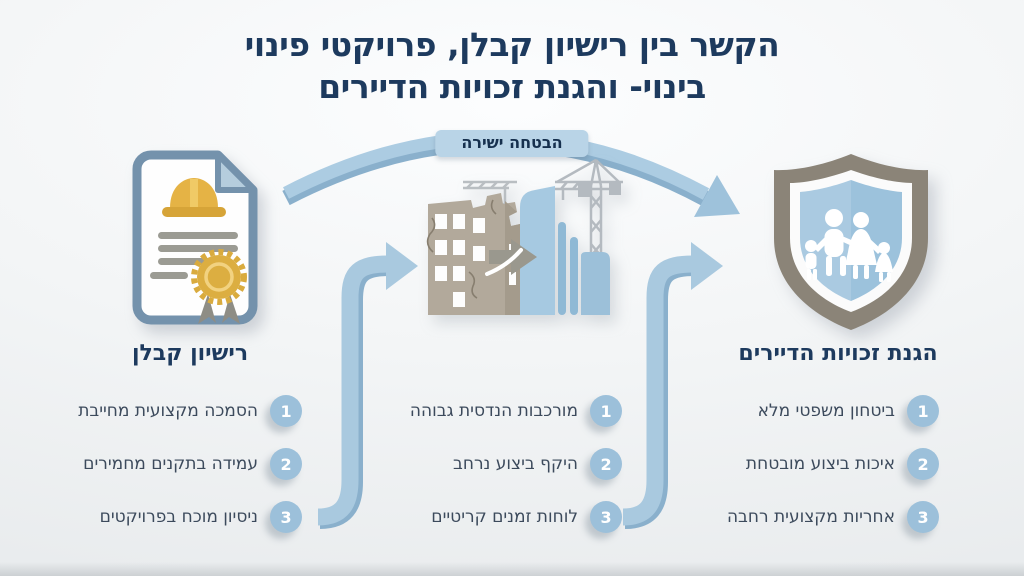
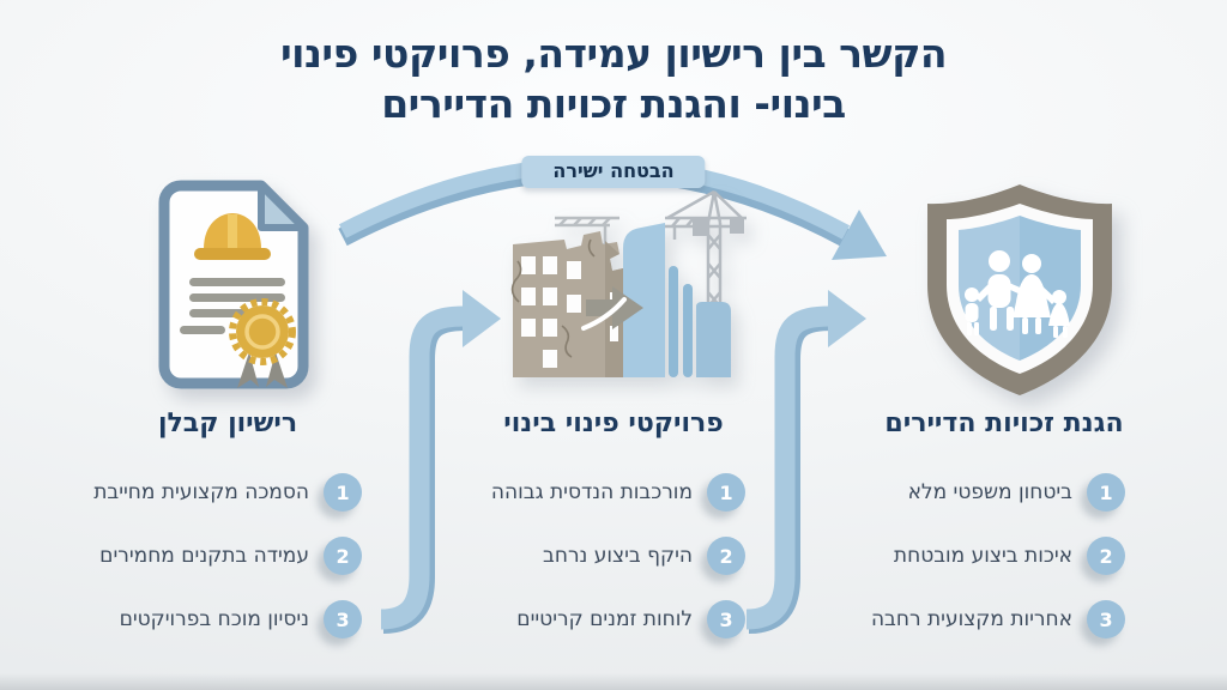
- הקשר בין רישיון קבלן, פרויקטי פינוי
+ הקשר בין רישיון עמידה, פרויקטי פינוי
  בינוי- והגנת זכויות הדיירים
  הבטחה ישירה
  רישיון קבלן
+ פרויקטי פינוי בינוי
  הגנת זכויות הדיירים
  1
  הסמכה מקצועית מחייבת
  2
  עמידה בתקנים מחמירים
  3
  ניסיון מוכח בפרויקטים
  1
  מורכבות הנדסית גבוהה
  2
  היקף ביצוע נרחב
  3
  לוחות זמנים קריטיים
  1
  ביטחון משפטי מלא
  2
  איכות ביצוע מובטחת
  3
  אחריות מקצועית רחבה
